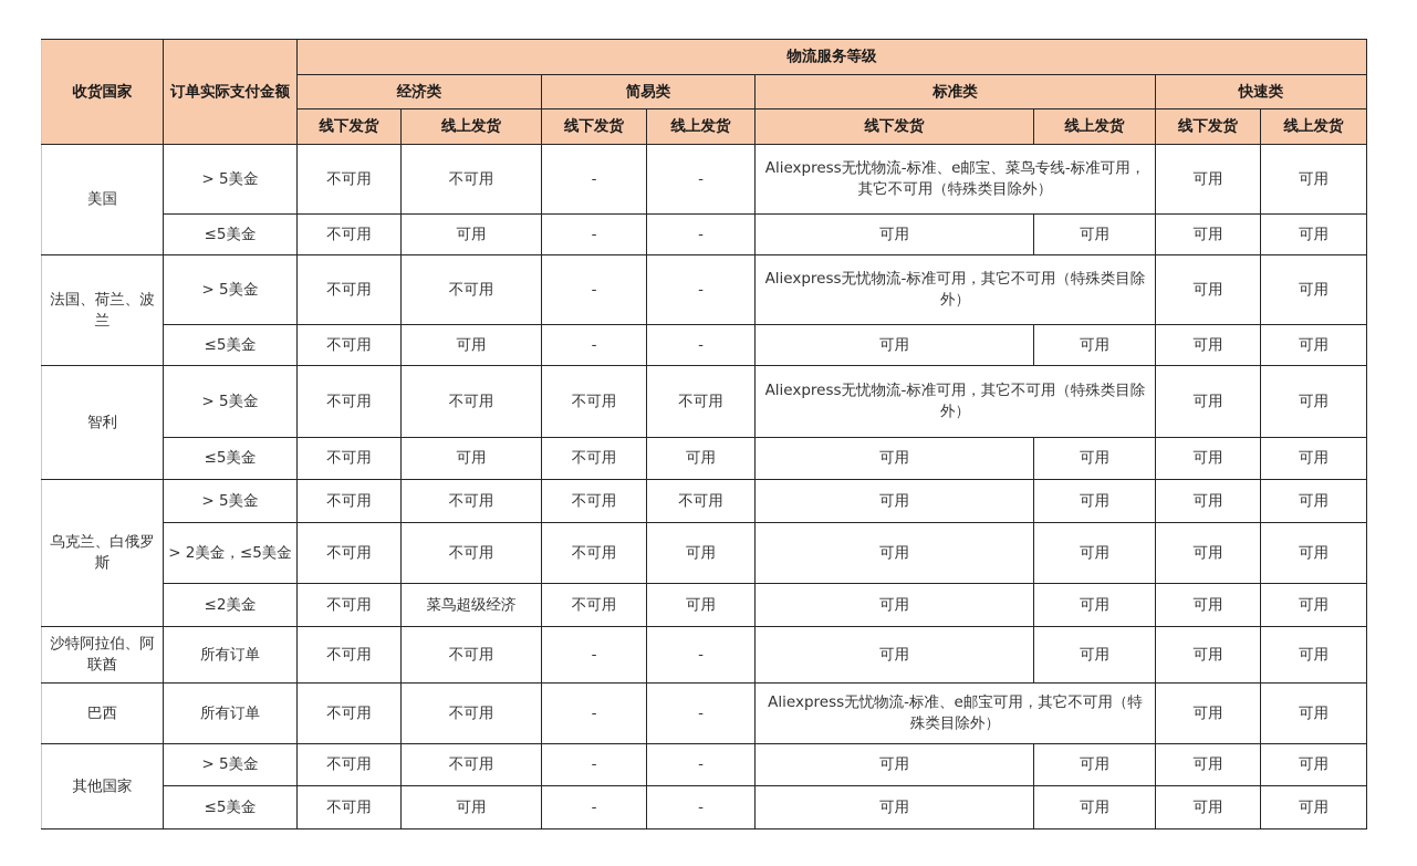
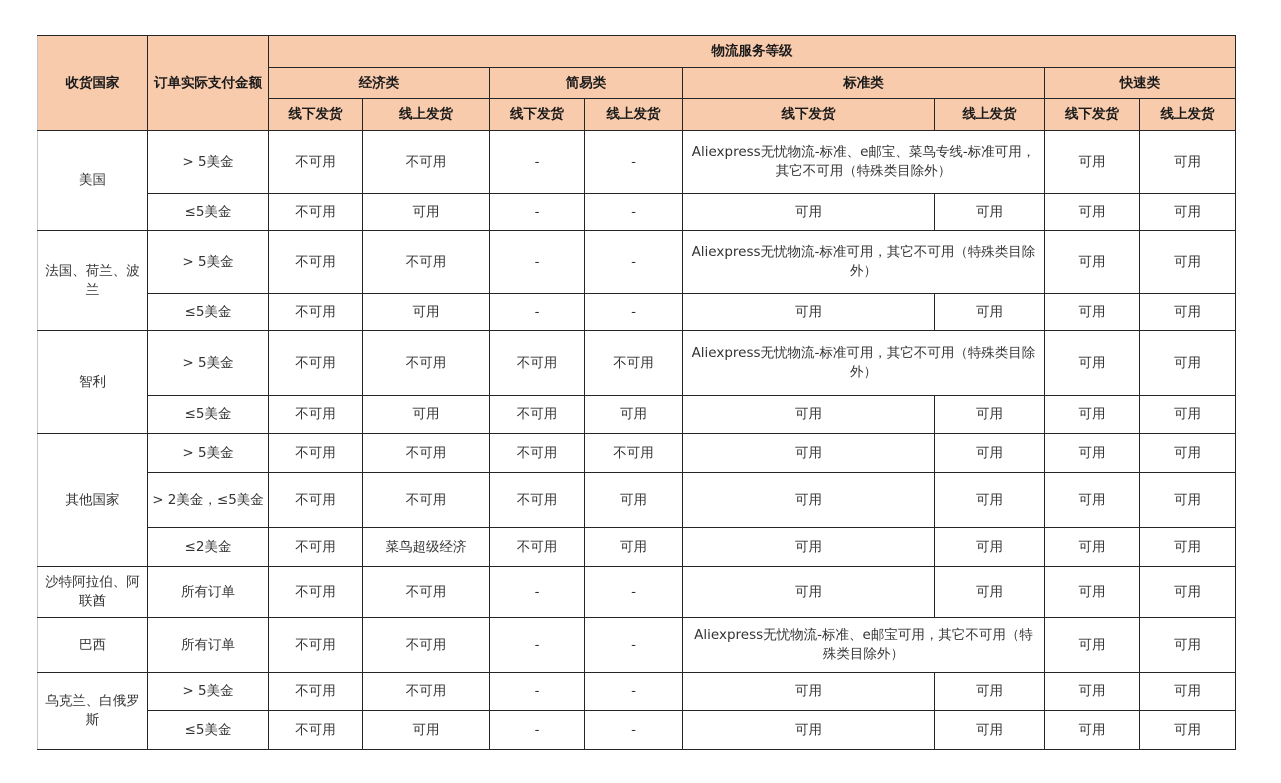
  收货国家	订单实际支付金额	物流服务等级
  经济类	简易类	标准类	快速类
  线下发货	线上发货	线下发货	线上发货	线下发货	线上发货	线下发货	线上发货
  美国	> 5美金	不可用	不可用	-	-	Aliexpress无忧物流-标准、e邮宝、菜鸟专线-标准可用，其它不可用（特殊类目除外）	可用	可用
  ≤5美金	不可用	可用	-	-	可用	可用	可用	可用
  法国、荷兰、波兰	> 5美金	不可用	不可用	-	-	Aliexpress无忧物流-标准可用，其它不可用（特殊类目除外）	可用	可用
  ≤5美金	不可用	可用	-	-	可用	可用	可用	可用
  智利	> 5美金	不可用	不可用	不可用	不可用	Aliexpress无忧物流-标准可用，其它不可用（特殊类目除外）	可用	可用
  ≤5美金	不可用	可用	不可用	可用	可用	可用	可用	可用
- 乌克兰、白俄罗斯	> 5美金	不可用	不可用	不可用	不可用	可用	可用	可用	可用
+ 其他国家	> 5美金	不可用	不可用	不可用	不可用	可用	可用	可用	可用
  > 2美金，≤5美金	不可用	不可用	不可用	可用	可用	可用	可用	可用
  ≤2美金	不可用	菜鸟超级经济	不可用	可用	可用	可用	可用	可用
  沙特阿拉伯、阿联酋	所有订单	不可用	不可用	-	-	可用	可用	可用	可用
  巴西	所有订单	不可用	不可用	-	-	Aliexpress无忧物流-标准、e邮宝可用，其它不可用（特殊类目除外）	可用	可用
- 其他国家	> 5美金	不可用	不可用	-	-	可用	可用	可用	可用
+ 乌克兰、白俄罗斯	> 5美金	不可用	不可用	-	-	可用	可用	可用	可用
  ≤5美金	不可用	可用	-	-	可用	可用	可用	可用
